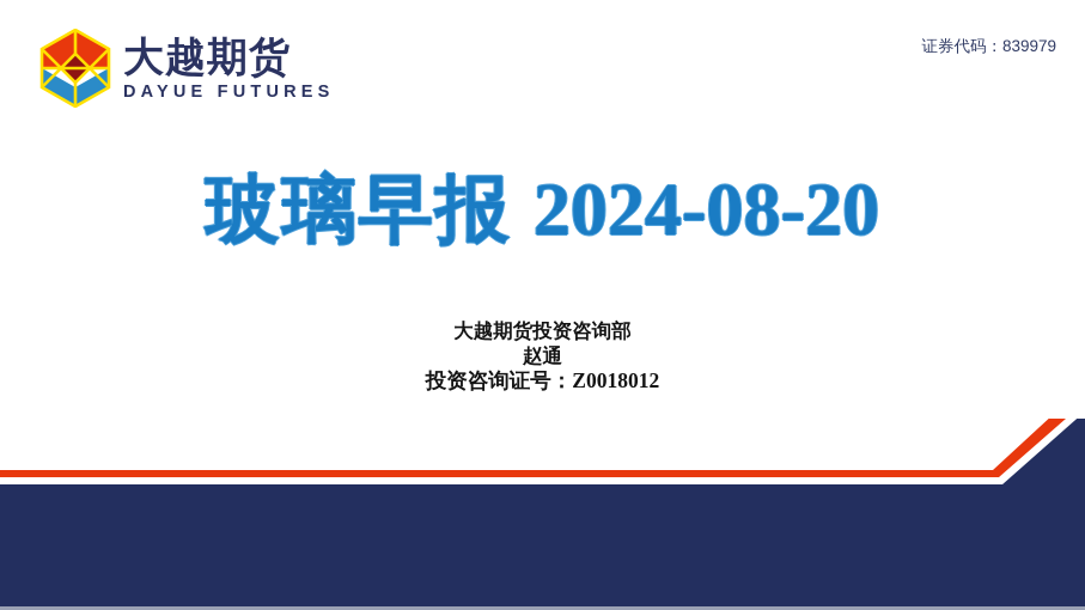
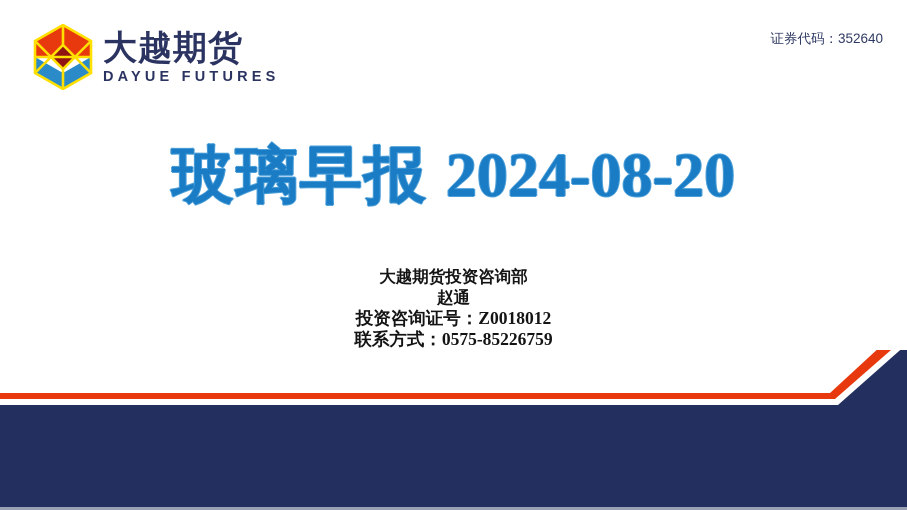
  大越期货
  DAYUE FUTURES
- 证券代码：839979
+ 证券代码：352640
  玻璃早报 2024-08-20
  大越期货投资咨询部
  赵通
  投资咨询证号：Z0018012
+ 联系方式：0575-85226759
